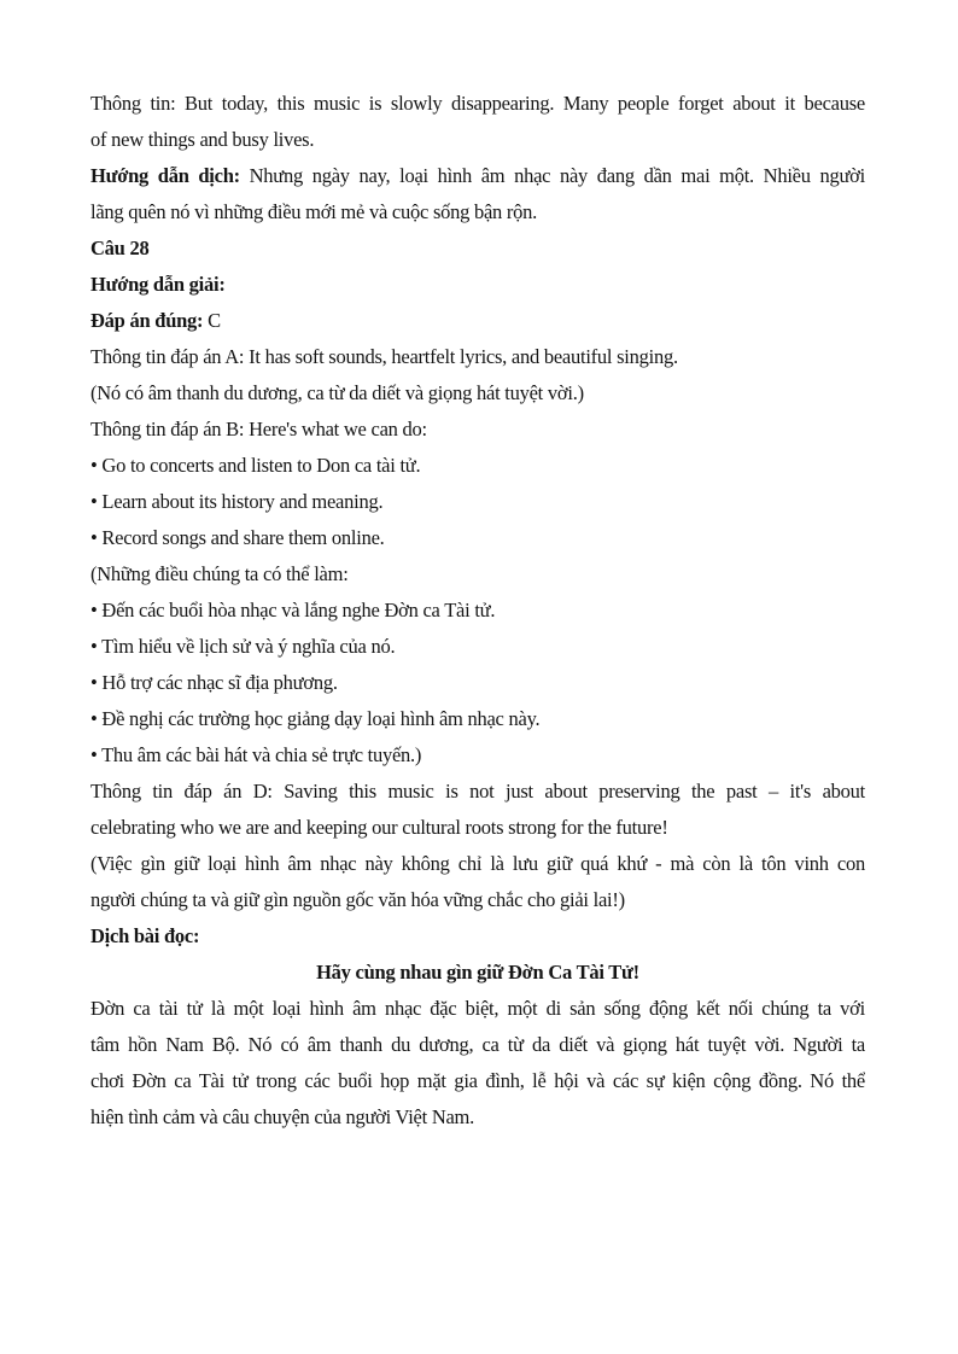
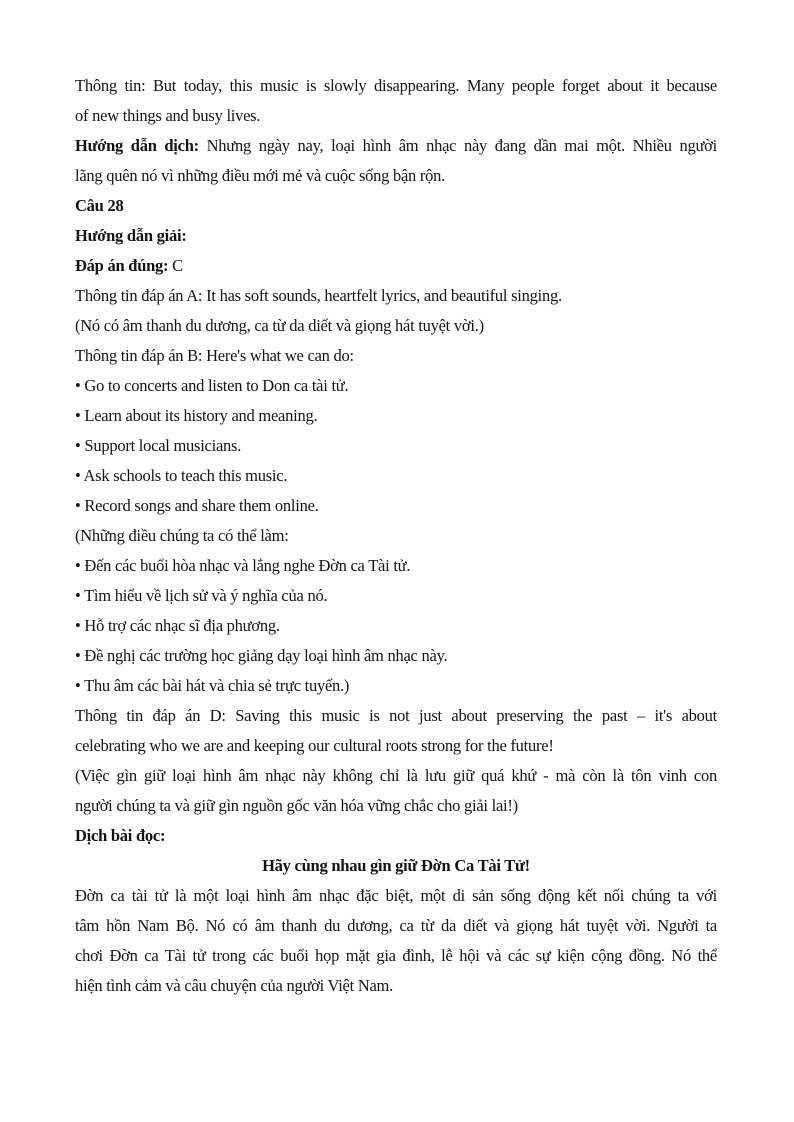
  Thông tin: But today, this music is slowly disappearing. Many people forget about it because
  of new things and busy lives.
  Hướng dẫn dịch: Nhưng ngày nay, loại hình âm nhạc này đang dần mai một. Nhiều người
  lãng quên nó vì những điều mới mẻ và cuộc sống bận rộn.
  Câu 28
  Hướng dẫn giải:
  Đáp án đúng: C
  Thông tin đáp án A: It has soft sounds, heartfelt lyrics, and beautiful singing.
  (Nó có âm thanh du dương, ca từ da diết và giọng hát tuyệt vời.)
  Thông tin đáp án B: Here's what we can do:
  • Go to concerts and listen to Don ca tài tử.
  • Learn about its history and meaning.
+ • Support local musicians.
+ • Ask schools to teach this music.
  • Record songs and share them online.
  (Những điều chúng ta có thể làm:
  • Đến các buổi hòa nhạc và lắng nghe Đờn ca Tài tử.
  • Tìm hiểu về lịch sử và ý nghĩa của nó.
  • Hỗ trợ các nhạc sĩ địa phương.
  • Đề nghị các trường học giảng dạy loại hình âm nhạc này.
  • Thu âm các bài hát và chia sẻ trực tuyến.)
  Thông tin đáp án D: Saving this music is not just about preserving the past – it's about
  celebrating who we are and keeping our cultural roots strong for the future!
  (Việc gìn giữ loại hình âm nhạc này không chỉ là lưu giữ quá khứ - mà còn là tôn vinh con
  người chúng ta và giữ gìn nguồn gốc văn hóa vững chắc cho giải lai!)
  Dịch bài đọc:
  Hãy cùng nhau gìn giữ Đờn Ca Tài Tử!
  Đờn ca tài tử là một loại hình âm nhạc đặc biệt, một di sản sống động kết nối chúng ta với
  tâm hồn Nam Bộ. Nó có âm thanh du dương, ca từ da diết và giọng hát tuyệt vời. Người ta
  chơi Đờn ca Tài tử trong các buổi họp mặt gia đình, lễ hội và các sự kiện cộng đồng. Nó thể
  hiện tình cảm và câu chuyện của người Việt Nam.
